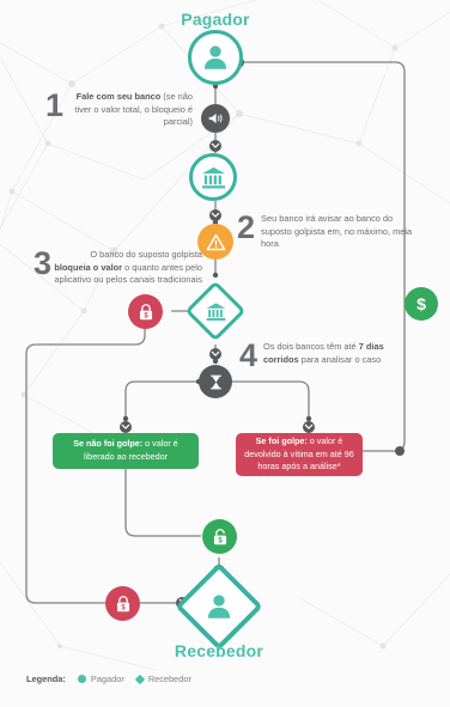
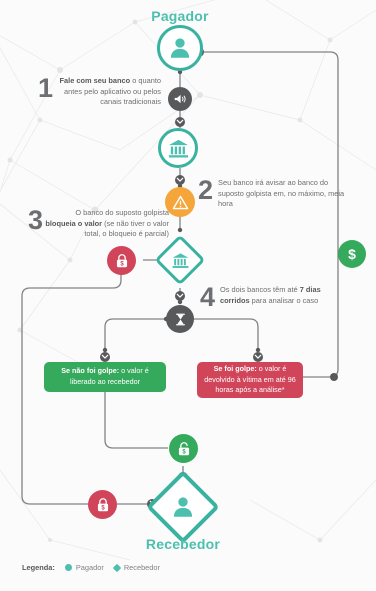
  Pagador
- Fale com seu banco (se não tiver o valor total, o bloqueio é parcial)
+ Fale com seu banco o quanto antes pelo aplicativo ou pelos canais tradicionais
  1
  2
  Seu banco irá avisar ao banco do suposto golpista em, no máximo, meia hora
- O banco do suposto golpista bloqueia o valor o quanto antes pelo aplicativo ou pelos canais tradicionais
+ O banco do suposto golpista bloqueia o valor (se não tiver o valor total, o bloqueio é parcial)
  3
  $
  4
  Os dois bancos têm até 7 dias corridos para analisar o caso
  Se não foi golpe: o valor é liberado ao recebedor
  Se foi golpe: o valor é devolvido à vítima em até 96 horas após a análise*
  Recebedor
  Legenda:
  Pagador
  Recebedor
